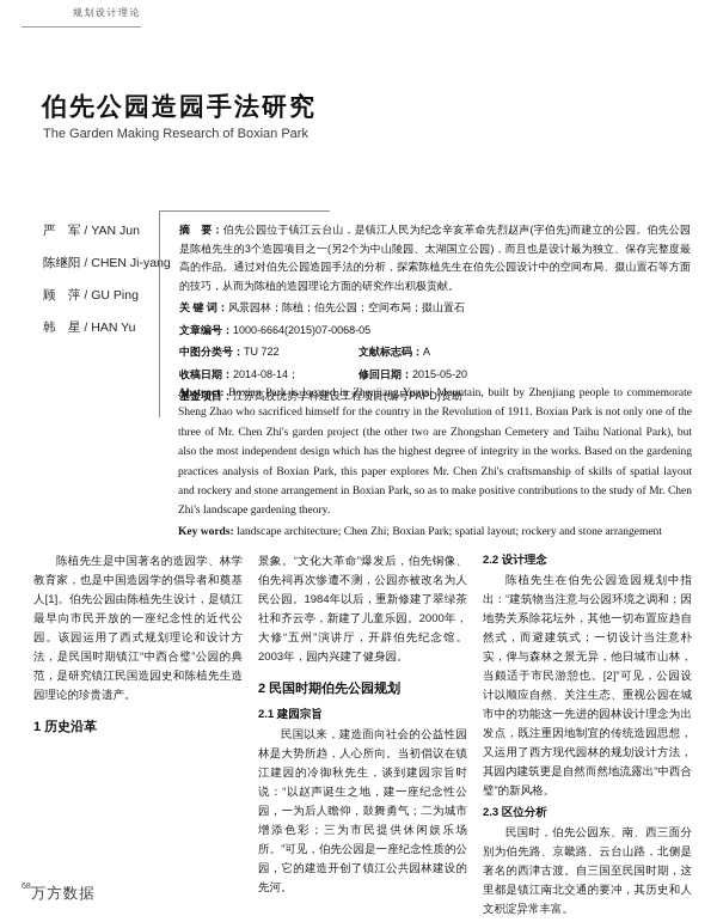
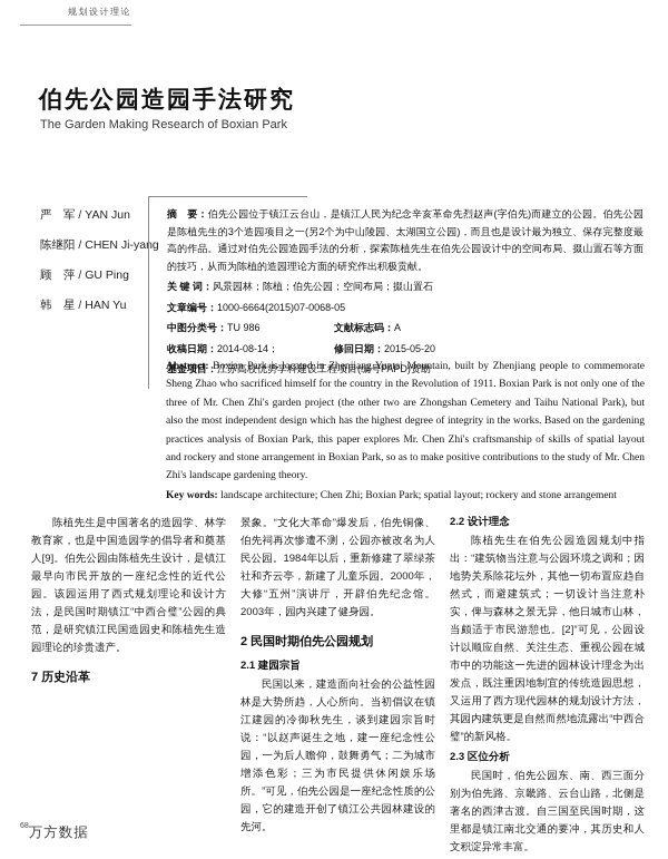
  规划设计理论
  伯先公园造园手法研究
  The Garden Making Research of Boxian Park
  严 军 / YAN Jun
  陈继阳 / CHEN Ji-ya
  顾 萍 / GU Ping
  韩 星 / HAN Yu
  摘 要：伯先公园位于镇江云台山，是镇江人民为纪念辛亥革命先烈赵声(字伯先)而建立的公园。伯先公园是陈植先生的3个造园项目之一(另2个为中山陵园、太湖国立公园)，而且也是设计最为独立、保存完整度最高的作品。通过对伯先公园造园手法的分析，探索陈植先生在伯先公园设计中的空间布局、掇山置石等方面的技巧，从而为陈植的造园理论方面的研究作出积极贡献。
  关 键 词：风景园林；陈植；伯先公园；空间布局；掇山置石
  文章编号：1000-6664(2015)07-0068-05
- 中图分类号：TU 722 文献标志码：A
+ 中图分类号：TU 986 文献标志码：A
  收稿日期：2014-08-14； 修回日期：2015-05-20
  基金项目：江苏高校优势学科建设工程项目(编号PAPD)资助
  Abstract: Boxian Park is located in Zhenjiang Yuntai Mountain, built by Zhenjiang people to commemorate Sheng Zhao who sacrificed himself for the country in the Revolution of 1911. Boxian Park is not only one of the three of Mr. Chen Zhi's garden project (the other two are Zhongshan Cemetery and Taihu National Park), but also the most independent design which has the highest degree of integrity in the works. Based on the gardening practices analysis of Boxian Park, this paper explores Mr. Chen Zhi's craftsmanship of skills of spatial layout and rockery and stone arrangement in Boxian Park, so as to make positive contributions to the study of Mr. Chen Zhi's landscape gardening theory.
  Key words: landscape architecture; Chen Zhi; Boxian Park; spatial layout; rockery and stone arrangement
- 陈植先生是中国著名的造园学、林学教育家，也是中国造园学的倡导者和奠基人[1]。伯先公园由陈植先生设计，是镇江最早向市民开放的一座纪念性的近代公园。该园运用了西式规划理论和设计方法，是民国时期镇江“中西合璧”公园的典范，是研究镇江民国造园史和陈植先生造园理论的珍贵遗产。
+ 陈植先生是中国著名的造园学、林学教育家，也是中国造园学的倡导者和奠基人[9]。伯先公园由陈植先生设计，是镇江最早向市民开放的一座纪念性的近代公园。该园运用了西式规划理论和设计方法，是民国时期镇江“中西合璧”公园的典范，是研究镇江民国造园史和陈植先生造园理论的珍贵遗产。
- 1 历史沿革
+ 7 历史沿革
  景象。“文化大革命”爆发后，伯先铜像、伯先祠再次惨遭不测，公园亦被改名为人民公园。1984年以后，重新修建了翠绿茶社和齐云亭，新建了儿童乐园。2000年，大修“五州”演讲厅，开辟伯先纪念馆。2003年，园内兴建了健身园。
  2 民国时期伯先公园规划
  2.1 建园宗旨
  民国以来，建造面向社会的公益性园林是大势所趋，人心所向。当初倡议在镇江建园的冷御秋先生，谈到建园宗旨时说：“以赵声诞生之地，建一座纪念性公园，一为后人瞻仰，鼓舞勇气；二为城市增添色彩；三为市民提供休闲娱乐场所。”可见，伯先公园是一座纪念性质的公园，它的建造开创了镇江公共园林建设的先河。
  2.2 设计理念
  陈植先生在伯先公园造园规划中指出：“建筑物当注意与公园环境之调和；因地势关系除花坛外，其他一切布置应趋自然式，而避建筑式；一切设计当注意朴实，俾与森林之景无异，他日城市山林，当颇适于市民游憩也。[2]”可见，公园设计以顺应自然、关注生态、重视公园在城市中的功能这一先进的园林设计理念为出发点，既注重因地制宜的传统造园思想，又运用了西方现代园林的规划设计方法，其园内建筑更是自然而然地流露出“中西合璧”的新风格。
  2.3 区位分析
  民国时，伯先公园东、南、西三面分别为伯先路、京畿路、云台山路，北侧是著名的西津古渡。自三国至民国时期，这里都是镇江南北交通的要冲，其历史和人文积淀异常丰富。
